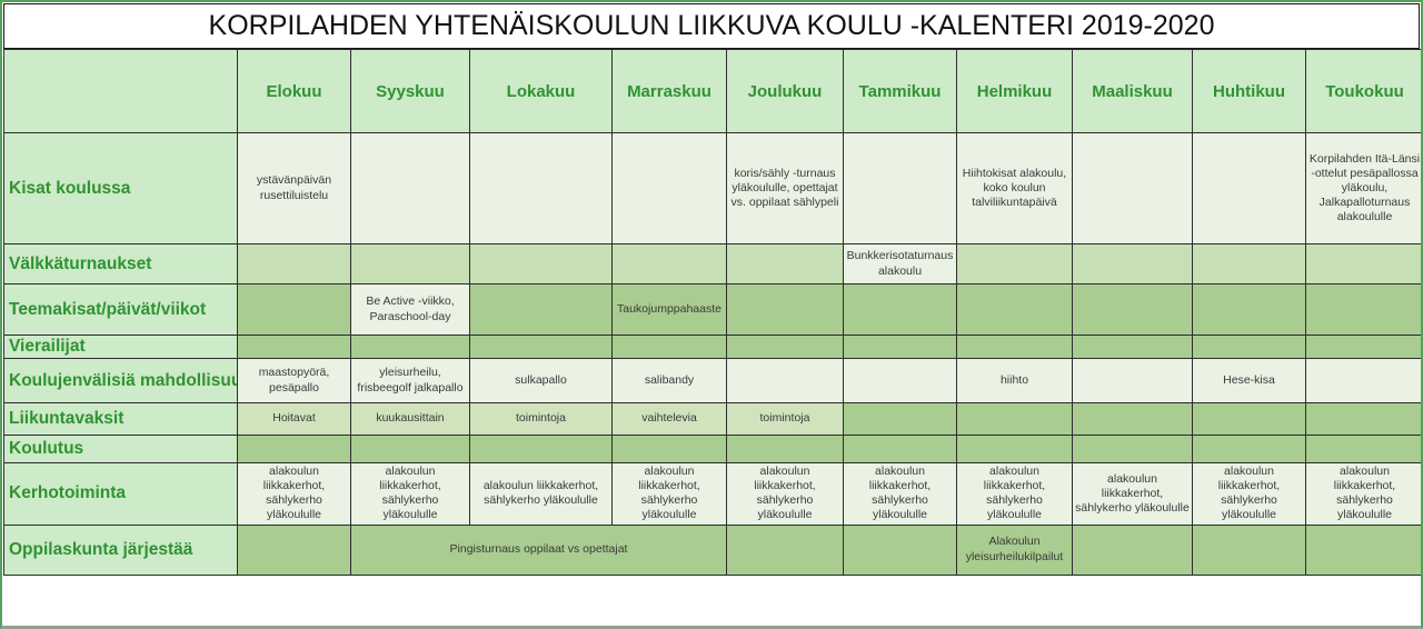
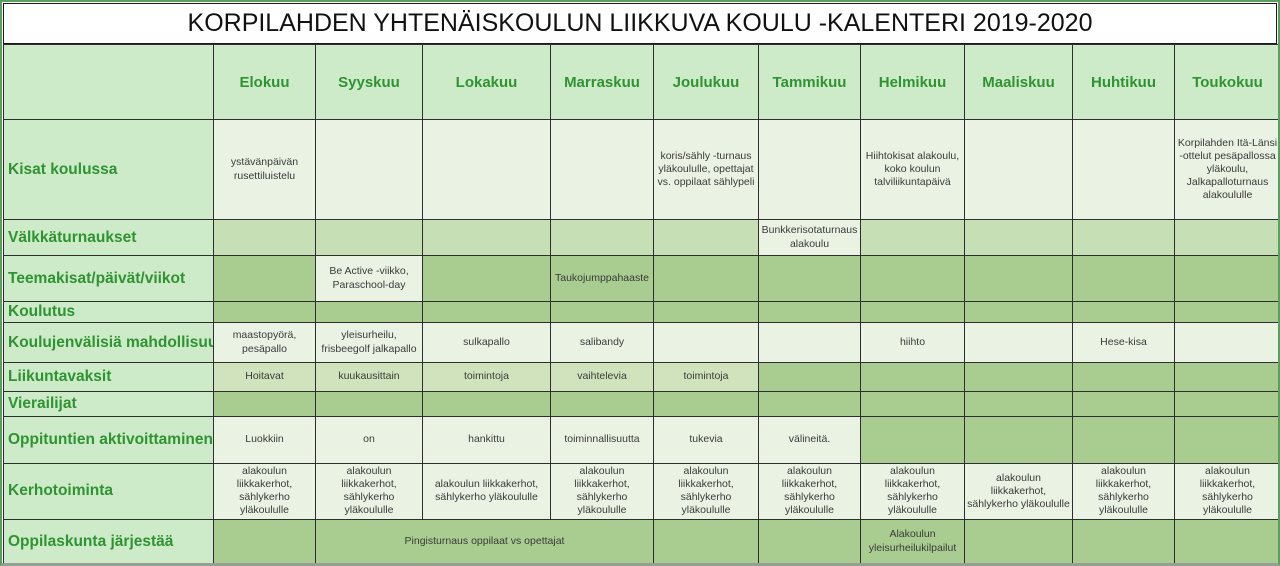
  KORPILAHDEN YHTENÄISKOULUN LIIKKUVA KOULU -KALENTERI 2019-2020
  	Elokuu	Syyskuu	Lokakuu	Marraskuu	Joulukuu	Tammikuu	Helmikuu	Maaliskuu	Huhtikuu	Toukokuu
  Kisat koulussa	ystävänpäivän rusettiluistelu				koris/sähly -turnaus yläkoululle, opettajat vs. oppilaat sählypeli		Hiihtokisat alakoulu, koko koulun talviliikuntapäivä			Korpilahden Itä-Länsi -ottelut pesäpallossa yläkoulu, Jalkapalloturnaus alakoululle
  Välkkäturnaukset						Bunkkerisotaturnaus alakoulu
  Teemakisat/päivät/viikot		Be Active -viikko, Paraschool-day		Taukojumppahaaste
- Vierailijat
+ Koulutus
  Koulujenvälisiä mahdollisuu	maastopyörä, pesäpallo	yleisurheilu, frisbeegolf jalkapallo	sulkapallo	salibandy			hiihto		Hese-kisa
  Liikuntavaksit	Hoitavat	kuukausittain	toimintoja	vaihtelevia	toimintoja
- Koulutus
+ Vierailijat
+ Oppituntien aktivoittaminen	Luokkiin	on	hankittu	toiminnallisuutta	tukevia	välineitä.
  Kerhotoiminta	alakoulun liikkakerhot, sählykerho yläkoululle	alakoulun liikkakerhot, sählykerho yläkoululle	alakoulun liikkakerhot, sählykerho yläkoululle	alakoulun liikkakerhot, sählykerho yläkoululle	alakoulun liikkakerhot, sählykerho yläkoululle	alakoulun liikkakerhot, sählykerho yläkoululle	alakoulun liikkakerhot, sählykerho yläkoululle	alakoulun liikkakerhot, sählykerho yläkoululle	alakoulun liikkakerhot, sählykerho yläkoululle	alakoulun liikkakerhot, sählykerho yläkoululle
  Oppilaskunta järjestää		Pingisturnaus oppilaat vs opettajat			Alakoulun yleisurheilukilpailut
